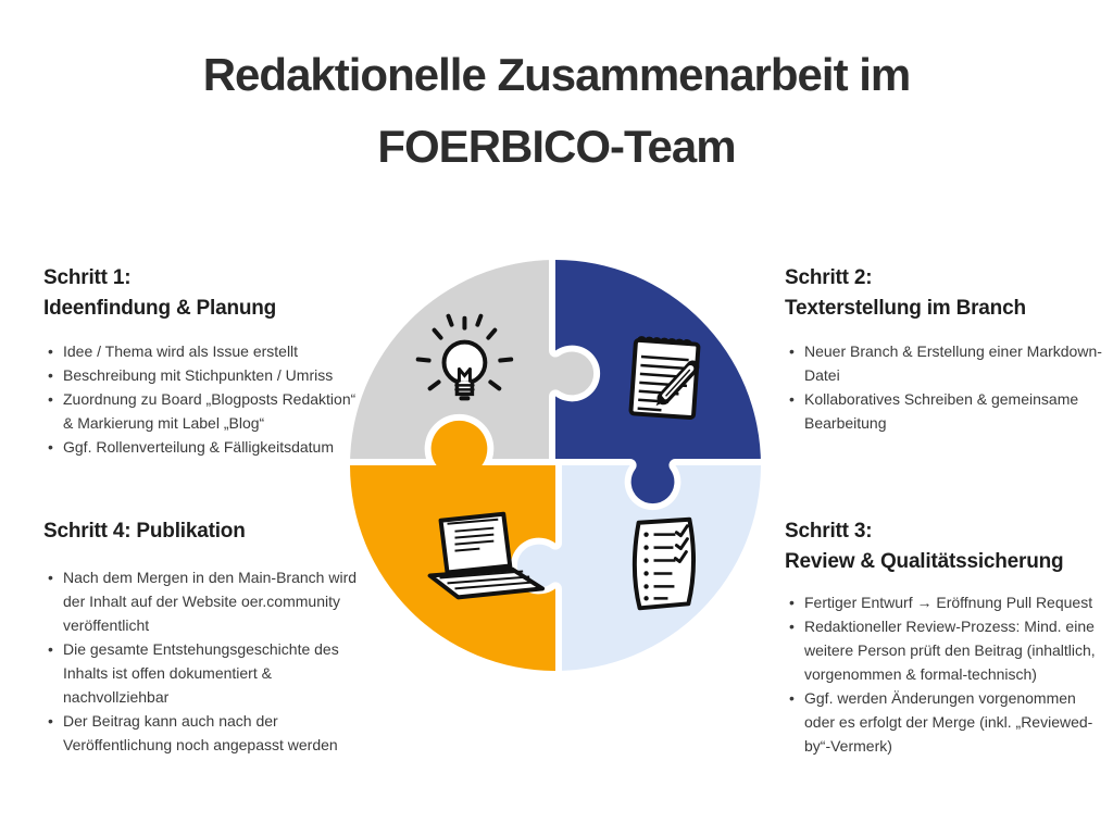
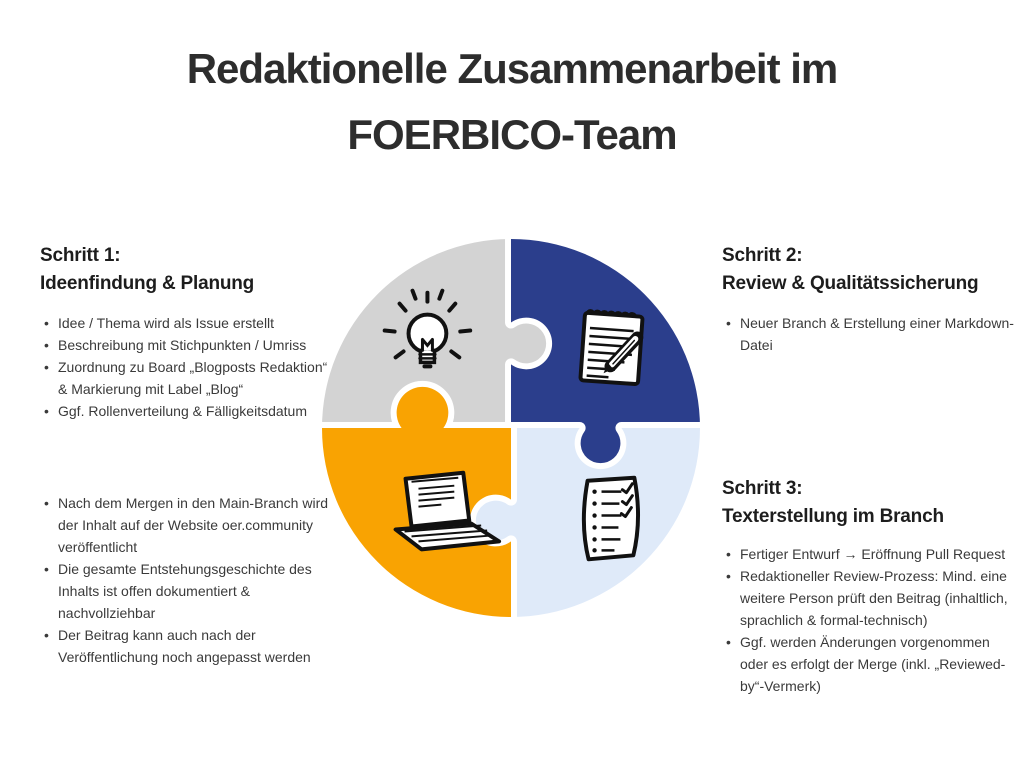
  Redaktionelle Zusammenarbeit im
  FOERBICO-Team
  Schritt 1:
  Ideenfindung & Planung
  Idee / Thema wird als Issue erstellt
  Beschreibung mit Stichpunkten / Umriss
  Zuordnung zu Board „Blogposts Redaktion“ & Markierung mit Label „Blog“
  Ggf. Rollenverteilung & Fälligkeitsdatum
  Schritt 2:
- Texterstellung im Branch
+ Review & Qualitätssicherung
  Neuer Branch & Erstellung einer Markdown-Datei
- Kollaboratives Schreiben & gemeinsame Bearbeitung
  Schritt 3:
- Review & Qualitätssicherung
+ Texterstellung im Branch
  Fertiger Entwurf → Eröffnung Pull Request
- Redaktioneller Review-Prozess: Mind. eine weitere Person prüft den Beitrag (inhaltlich, vorgenommen & formal-technisch)
+ Redaktioneller Review-Prozess: Mind. eine weitere Person prüft den Beitrag (inhaltlich, sprachlich & formal-technisch)
  Ggf. werden Änderungen vorgenommen oder es erfolgt der Merge (inkl. „Reviewed-by“-Vermerk)
- Schritt 4: Publikation
  Nach dem Mergen in den Main-Branch wird der Inhalt auf der Website oer.community veröffentlicht
  Die gesamte Entstehungsgeschichte des Inhalts ist offen dokumentiert & nachvollziehbar
  Der Beitrag kann auch nach der Veröffentlichung noch angepasst werden
